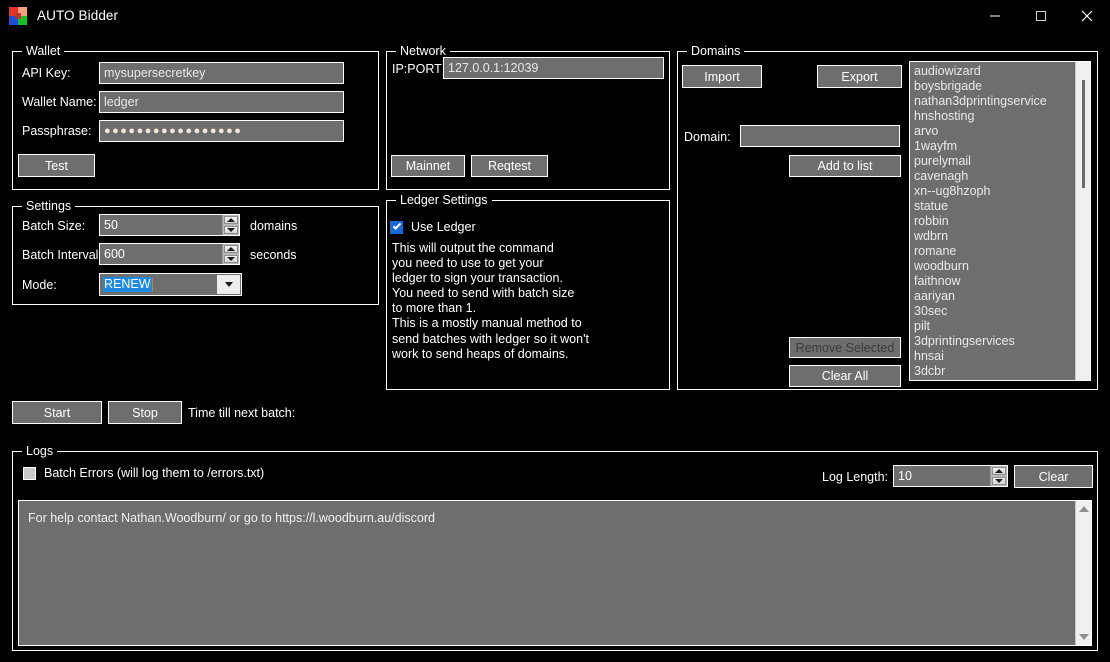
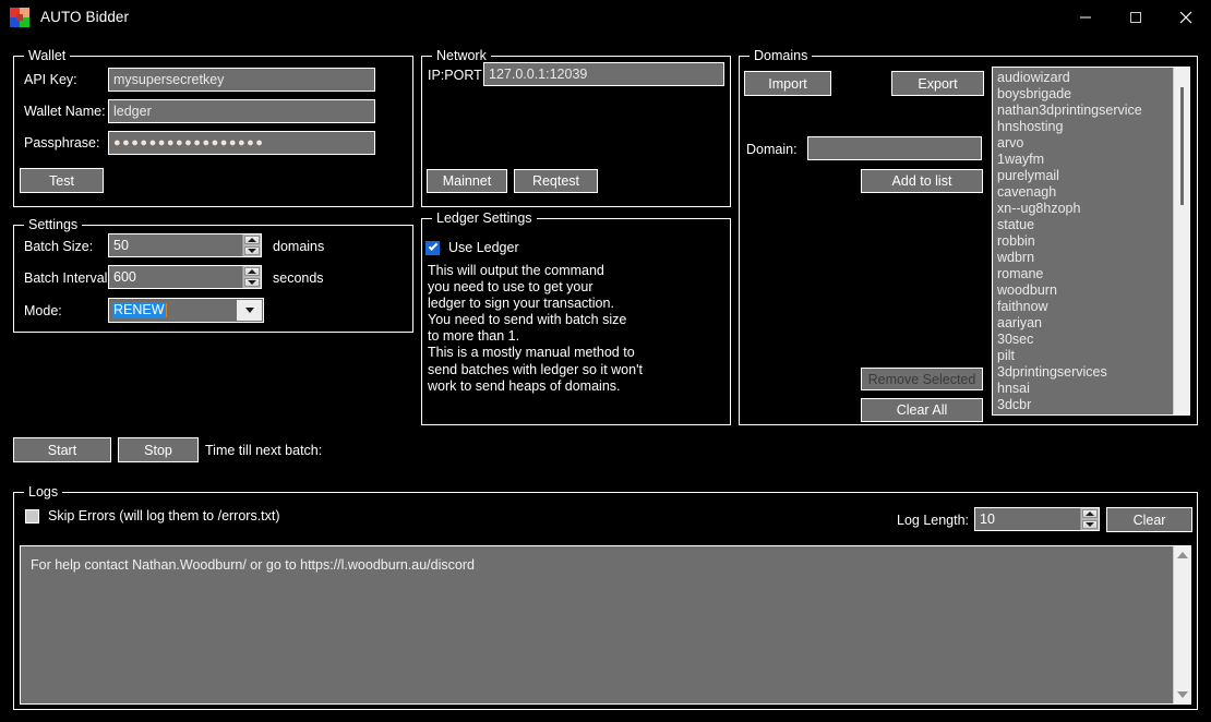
  AUTO Bidder
  Wallet
  API Key:
  mysupersecretkey
  Wallet Name:
  ledger
  Passphrase:
  ●●●●●●●●●●●●●●●●●
  Test
  Network
  IP:PORT
  127.0.0.1:12039
  Mainnet
  Reqtest
  Settings
  Batch Size:
  50
  domains
  Batch Interval
  600
  seconds
  Mode:
  RENEW
  Ledger Settings
  Use Ledger
  This will output the command
  you need to use to get your
  ledger to sign your transaction.
  You need to send with batch size
  to more than 1.
  This is a mostly manual method to
  send batches with ledger so it won't
  work to send heaps of domains.
  Domains
  Import
  Export
  Domain:
  Add to list
  Remove Selected
  Clear All
  audiowizard
  boysbrigade
  nathan3dprintingservice
  hnshosting
  arvo
  1wayfm
  purelymail
  cavenagh
  xn--ug8hzoph
  statue
  robbin
  wdbrn
  romane
  woodburn
  faithnow
  aariyan
  30sec
  pilt
  3dprintingservices
  hnsai
  3dcbr
  Start
  Stop
  Time till next batch:
  Logs
- Batch Errors (will log them to /errors.txt)
+ Skip Errors (will log them to /errors.txt)
  Log Length:
  10
  Clear
  For help contact Nathan.Woodburn/ or go to https://l.woodburn.au/discord
